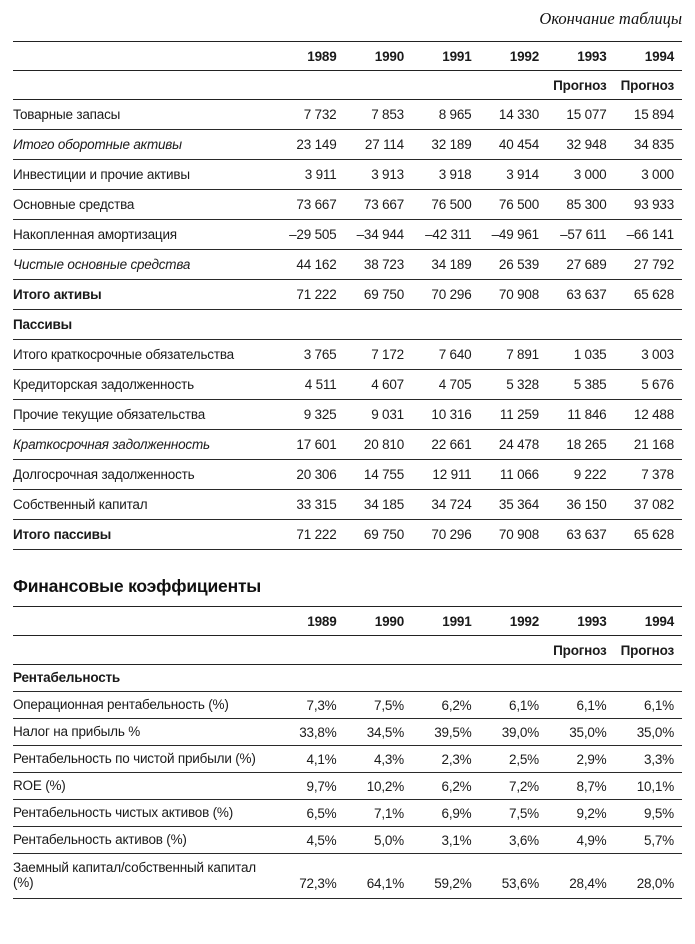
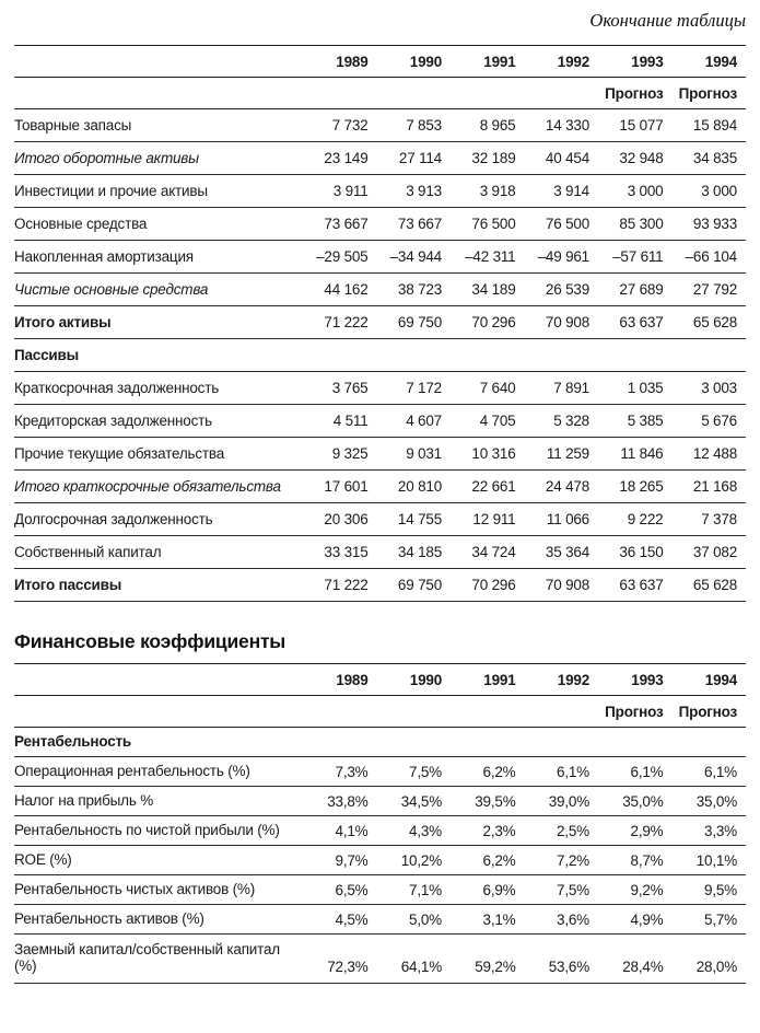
  Окончание таблицы
  	1989	1990	1991	1992	1993	1994
  					Прогноз	Прогноз
  Товарные запасы	7 732	7 853	8 965	14 330	15 077	15 894
  Итого оборотные активы	23 149	27 114	32 189	40 454	32 948	34 835
  Инвестиции и прочие активы	3 911	3 913	3 918	3 914	3 000	3 000
  Основные средства	73 667	73 667	76 500	76 500	85 300	93 933
- Накопленная амортизация	–29 505	–34 944	–42 311	–49 961	–57 611	–66 141
+ Накопленная амортизация	–29 505	–34 944	–42 311	–49 961	–57 611	–66 104
  Чистые основные средства	44 162	38 723	34 189	26 539	27 689	27 792
  Итого активы	71 222	69 750	70 296	70 908	63 637	65 628
  Пассивы
- Итого краткосрочные обязательства	3 765	7 172	7 640	7 891	1 035	3 003
+ Краткосрочная задолженность	3 765	7 172	7 640	7 891	1 035	3 003
  Кредиторская задолженность	4 511	4 607	4 705	5 328	5 385	5 676
  Прочие текущие обязательства	9 325	9 031	10 316	11 259	11 846	12 488
- Краткосрочная задолженность	17 601	20 810	22 661	24 478	18 265	21 168
+ Итого краткосрочные обязательства	17 601	20 810	22 661	24 478	18 265	21 168
  Долгосрочная задолженность	20 306	14 755	12 911	11 066	9 222	7 378
  Собственный капитал	33 315	34 185	34 724	35 364	36 150	37 082
  Итого пассивы	71 222	69 750	70 296	70 908	63 637	65 628
  Финансовые коэффициенты
  	1989	1990	1991	1992	1993	1994
  					Прогноз	Прогноз
  Рентабельность
  Операционная рентабельность (%)	7,3%	7,5%	6,2%	6,1%	6,1%	6,1%
  Налог на прибыль %	33,8%	34,5%	39,5%	39,0%	35,0%	35,0%
  Рентабельность по чистой прибыли (%)	4,1%	4,3%	2,3%	2,5%	2,9%	3,3%
  ROE (%)	9,7%	10,2%	6,2%	7,2%	8,7%	10,1%
  Рентабельность чистых активов (%)	6,5%	7,1%	6,9%	7,5%	9,2%	9,5%
  Рентабельность активов (%)	4,5%	5,0%	3,1%	3,6%	4,9%	5,7%
  Заемный капитал/собственный капитал (%)	72,3%	64,1%	59,2%	53,6%	28,4%	28,0%
